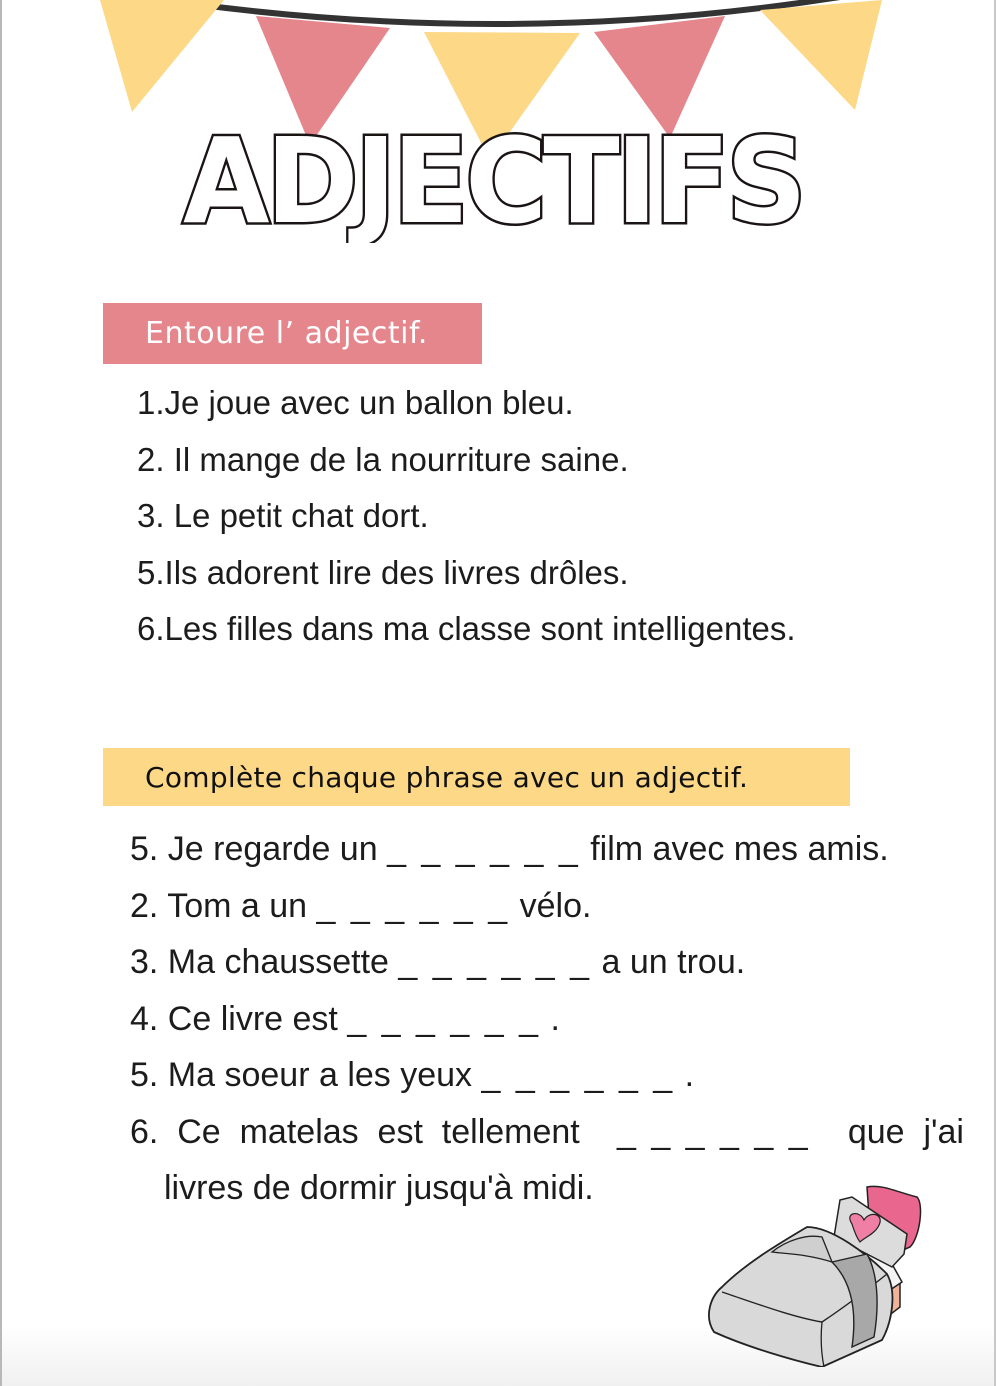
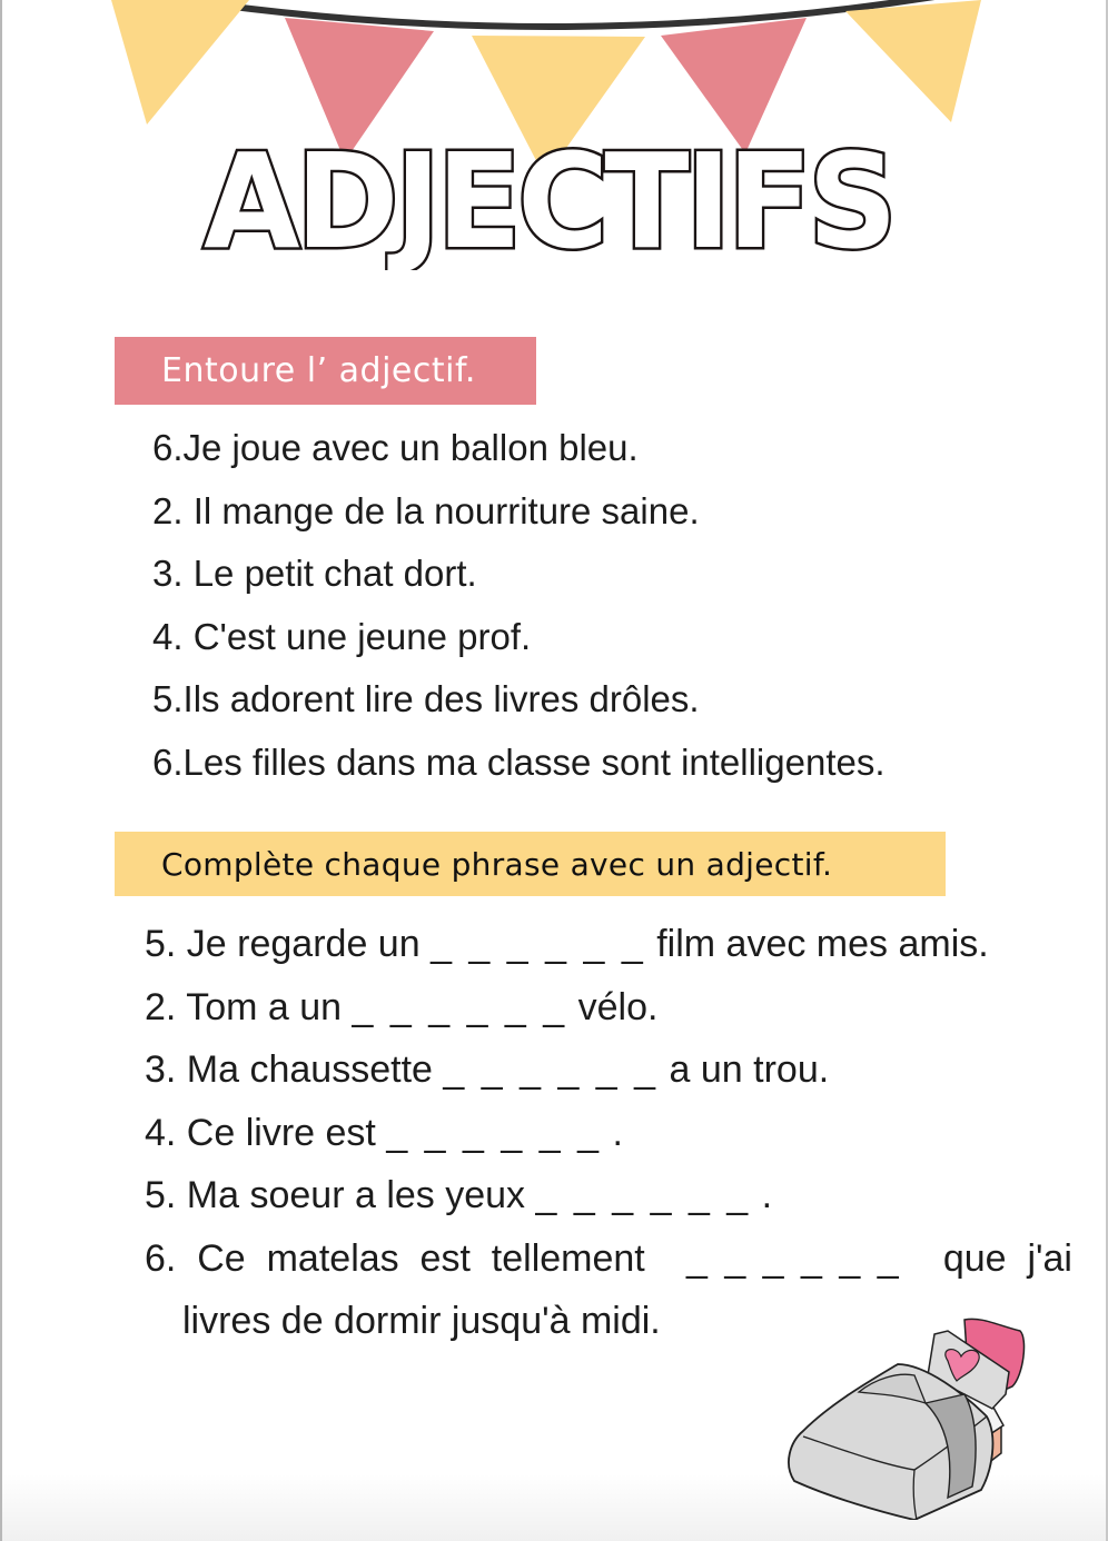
  ADJECTIFS
  Entoure l’ adjectif.
- 1.Je joue avec un ballon bleu.
+ 6.Je joue avec un ballon bleu.
  2. Il mange de la nourriture saine.
  3. Le petit chat dort.
+ 4. C'est une jeune prof.
  5.Ils adorent lire des livres drôles.
  6.Les filles dans ma classe sont intelligentes.
  Complète chaque phrase avec un adjectif.
  5. Je regarde un _ _ _ _ _ _ film avec mes amis.
  2. Tom a un _ _ _ _ _ _ vélo.
  3. Ma chaussette _ _ _ _ _ _ a un trou.
  4. Ce livre est _ _ _ _ _ _ .
  5. Ma soeur a les yeux _ _ _ _ _ _ .
  6. Ce matelas est tellement
  _ _ _ _ _ _
  que j'ai
  livres de dormir jusqu'à midi.
